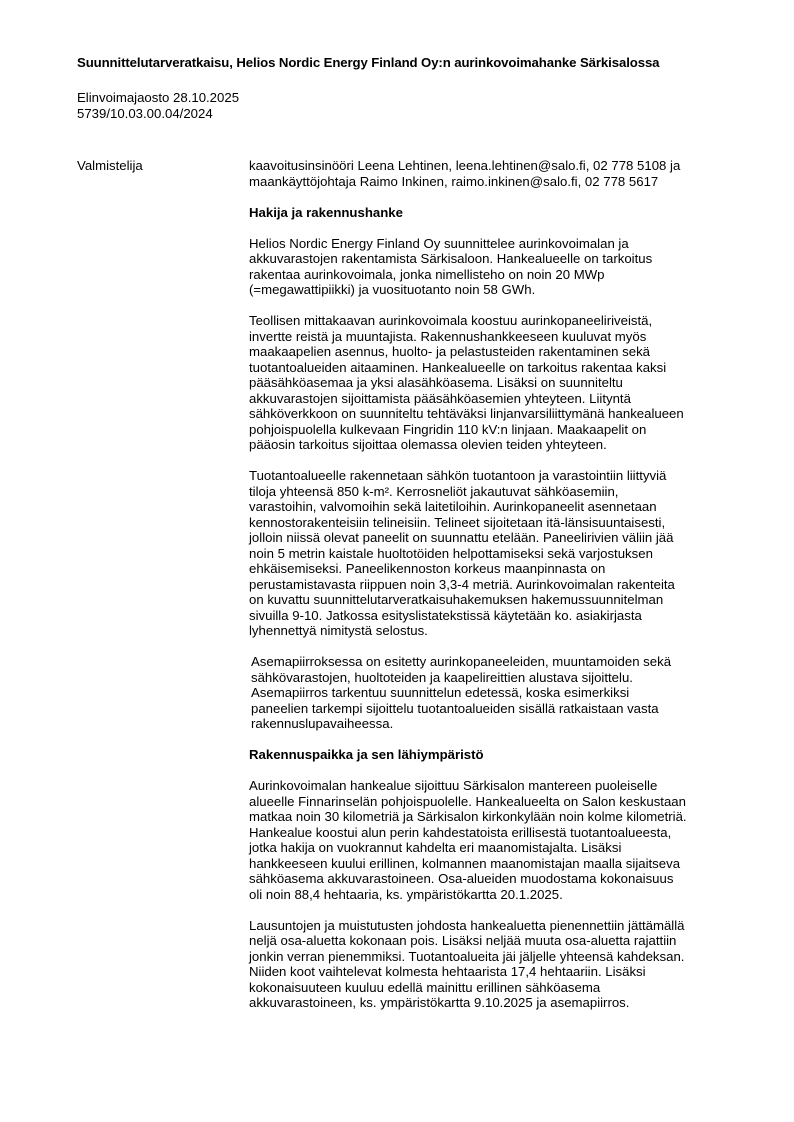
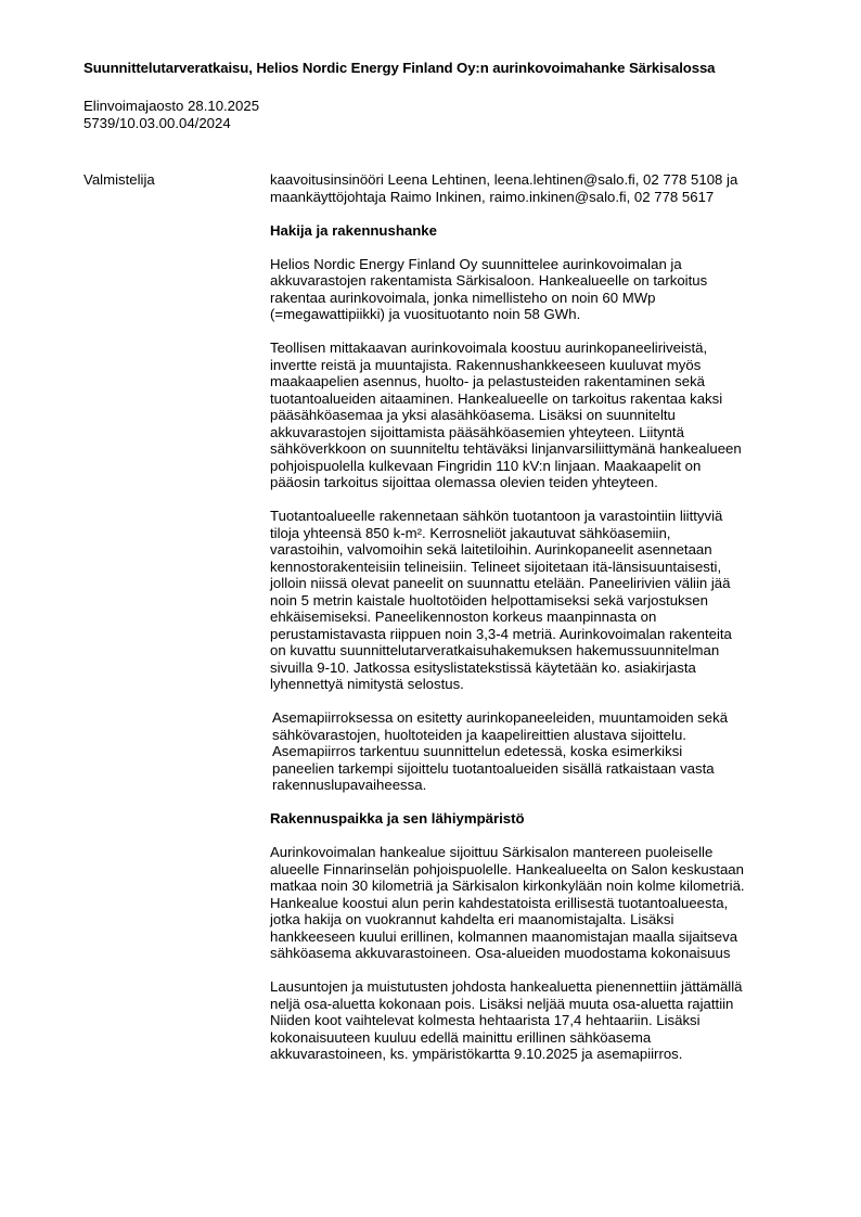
  Suunnittelutarveratkaisu, Helios Nordic Energy Finland Oy:n aurinkovoimahanke Särkisalossa
  Elinvoimajaosto 28.10.2025
  5739/10.03.00.04/2024
  Valmistelija
  kaavoitusinsinööri Leena Lehtinen, leena.lehtinen@salo.fi, 02 778 5108 ja
  maankäyttöjohtaja Raimo Inkinen, raimo.inkinen@salo.fi, 02 778 5617
  Hakija ja rakennushanke
  Helios Nordic Energy Finland Oy suunnittelee aurinkovoimalan ja
  akkuvarastojen rakentamista Särkisaloon. Hankealueelle on tarkoitus
- rakentaa aurinkovoimala, jonka nimellisteho on noin 20 MWp
+ rakentaa aurinkovoimala, jonka nimellisteho on noin 60 MWp
  (=megawattipiikki) ja vuosituotanto noin 58 GWh.
  Teollisen mittakaavan aurinkovoimala koostuu aurinkopaneeliriveistä,
  invertte reistä ja muuntajista. Rakennushankkeeseen kuuluvat myös
  maakaapelien asennus, huolto- ja pelastusteiden rakentaminen sekä
  tuotantoalueiden aitaaminen. Hankealueelle on tarkoitus rakentaa kaksi
  pääsähköasemaa ja yksi alasähköasema. Lisäksi on suunniteltu
  akkuvarastojen sijoittamista pääsähköasemien yhteyteen. Liityntä
  sähköverkkoon on suunniteltu tehtäväksi linjanvarsiliittymänä hankealueen
  pohjoispuolella kulkevaan Fingridin 110 kV:n linjaan. Maakaapelit on
  pääosin tarkoitus sijoittaa olemassa olevien teiden yhteyteen.
  Tuotantoalueelle rakennetaan sähkön tuotantoon ja varastointiin liittyviä
  tiloja yhteensä 850 k-m². Kerrosneliöt jakautuvat sähköasemiin,
  varastoihin, valvomoihin sekä laitetiloihin. Aurinkopaneelit asennetaan
  kennostorakenteisiin telineisiin. Telineet sijoitetaan itä-länsisuuntaisesti,
  jolloin niissä olevat paneelit on suunnattu etelään. Paneelirivien väliin jää
  noin 5 metrin kaistale huoltotöiden helpottamiseksi sekä varjostuksen
  ehkäisemiseksi. Paneelikennoston korkeus maanpinnasta on
  perustamistavasta riippuen noin 3,3-4 metriä. Aurinkovoimalan rakenteita
  on kuvattu suunnittelutarveratkaisuhakemuksen hakemussuunnitelman
  sivuilla 9-10. Jatkossa esityslistatekstissä käytetään ko. asiakirjasta
  lyhennettyä nimitystä selostus.
  Asemapiirroksessa on esitetty aurinkopaneeleiden, muuntamoiden sekä
  sähkövarastojen, huoltoteiden ja kaapelireittien alustava sijoittelu.
  Asemapiirros tarkentuu suunnittelun edetessä, koska esimerkiksi
  paneelien tarkempi sijoittelu tuotantoalueiden sisällä ratkaistaan vasta
  rakennuslupavaiheessa.
  Rakennuspaikka ja sen lähiympäristö
  Aurinkovoimalan hankealue sijoittuu Särkisalon mantereen puoleiselle
  alueelle Finnarinselän pohjoispuolelle. Hankealueelta on Salon keskustaan
  matkaa noin 30 kilometriä ja Särkisalon kirkonkylään noin kolme kilometriä.
  Hankealue koostui alun perin kahdestatoista erillisestä tuotantoalueesta,
  jotka hakija on vuokrannut kahdelta eri maanomistajalta. Lisäksi
  hankkeeseen kuului erillinen, kolmannen maanomistajan maalla sijaitseva
  sähköasema akkuvarastoineen. Osa-alueiden muodostama kokonaisuus
- oli noin 88,4 hehtaaria, ks. ympäristökartta 20.1.2025.
  Lausuntojen ja muistutusten johdosta hankealuetta pienennettiin jättämällä
  neljä osa-aluetta kokonaan pois. Lisäksi neljää muuta osa-aluetta rajattiin
- jonkin verran pienemmiksi. Tuotantoalueita jäi jäljelle yhteensä kahdeksan.
  Niiden koot vaihtelevat kolmesta hehtaarista 17,4 hehtaariin. Lisäksi
  kokonaisuuteen kuuluu edellä mainittu erillinen sähköasema
  akkuvarastoineen, ks. ympäristökartta 9.10.2025 ja asemapiirros.
